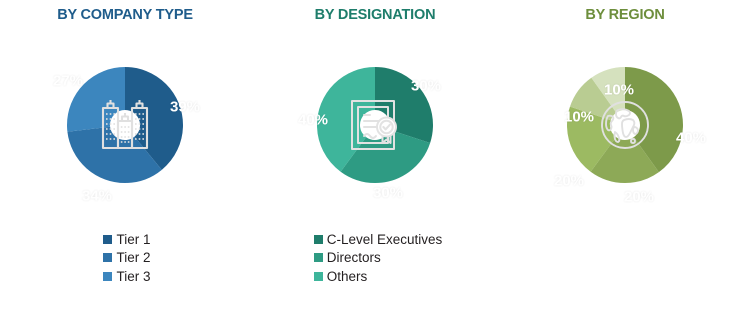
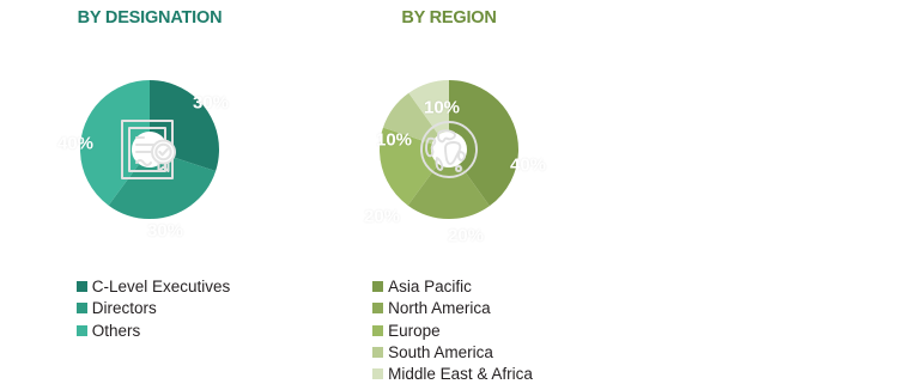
- BY COMPANY TYPE
- 39%
- 27%
- Tier 1
- Tier 2
- Tier 3
  BY DESIGNATION
  30%
  40%
  C-Level Executives
  Directors
  Others
  BY REGION
  40%
  10%
  10%
+ Asia Pacific
+ North America
+ Europe
+ South America
+ Middle East & Africa
